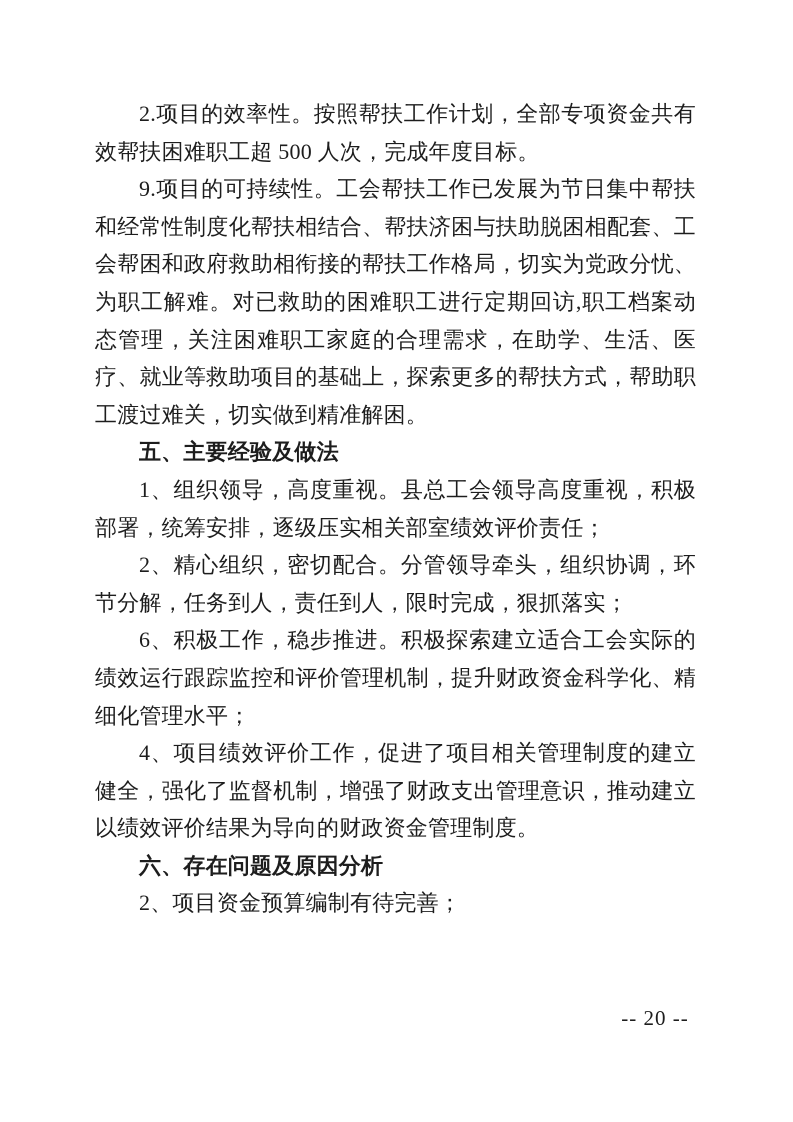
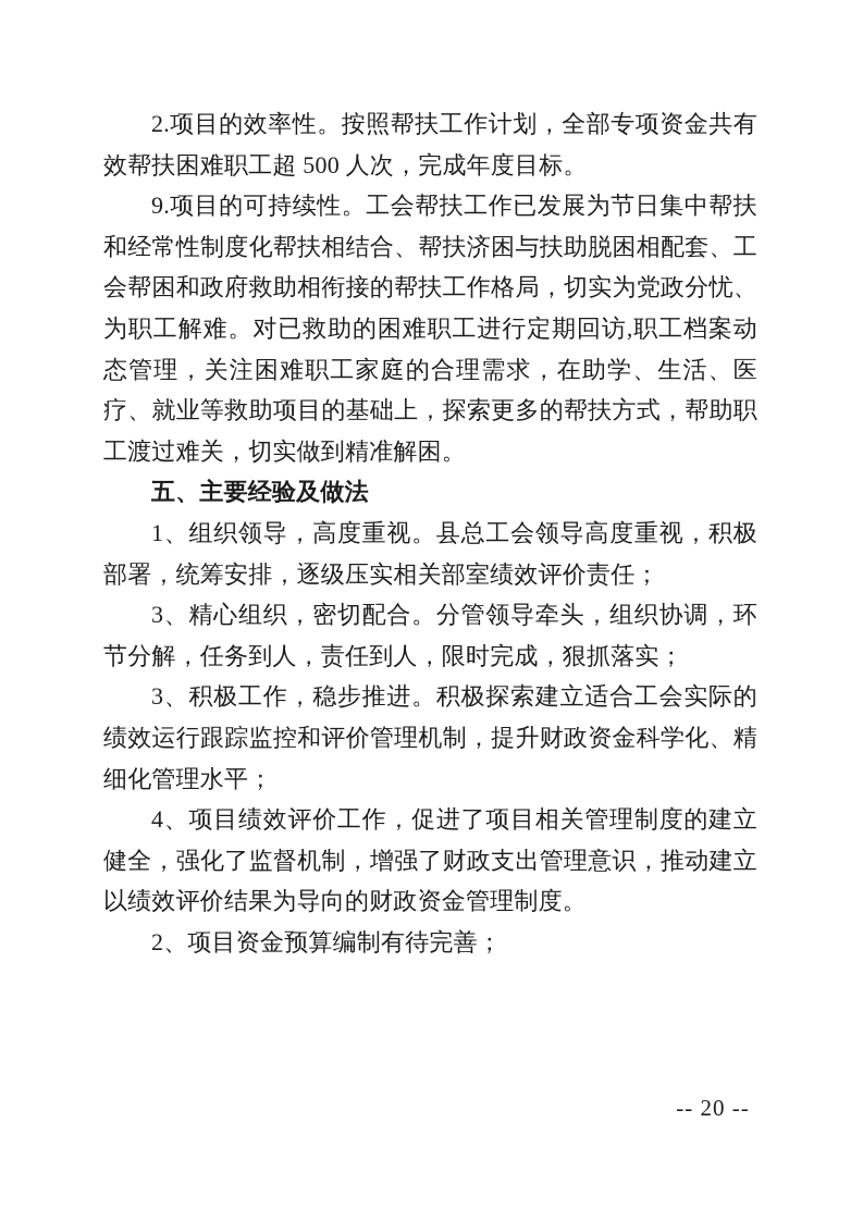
  2.项目的效率性。按照帮扶工作计划，全部专项资金共有效帮扶困难职工超 500 人次，完成年度目标。
  9.项目的可持续性。工会帮扶工作已发展为节日集中帮扶和经常性制度化帮扶相结合、帮扶济困与扶助脱困相配套、工会帮困和政府救助相衔接的帮扶工作格局，切实为党政分忧、为职工解难。对已救助的困难职工进行定期回访,职工档案动态管理，关注困难职工家庭的合理需求，在助学、生活、医疗、就业等救助项目的基础上，探索更多的帮扶方式，帮助职工渡过难关，切实做到精准解困。
  五、主要经验及做法
  1、组织领导，高度重视。县总工会领导高度重视，积极部署，统筹安排，逐级压实相关部室绩效评价责任；
- 2、精心组织，密切配合。分管领导牵头，组织协调，环节分解，任务到人，责任到人，限时完成，狠抓落实；
+ 3、精心组织，密切配合。分管领导牵头，组织协调，环节分解，任务到人，责任到人，限时完成，狠抓落实；
- 6、积极工作，稳步推进。积极探索建立适合工会实际的绩效运行跟踪监控和评价管理机制，提升财政资金科学化、精细化管理水平；
+ 3、积极工作，稳步推进。积极探索建立适合工会实际的绩效运行跟踪监控和评价管理机制，提升财政资金科学化、精细化管理水平；
  4、项目绩效评价工作，促进了项目相关管理制度的建立健全，强化了监督机制，增强了财政支出管理意识，推动建立以绩效评价结果为导向的财政资金管理制度。
- 六、存在问题及原因分析
  2、项目资金预算编制有待完善；
  -- 20 --
